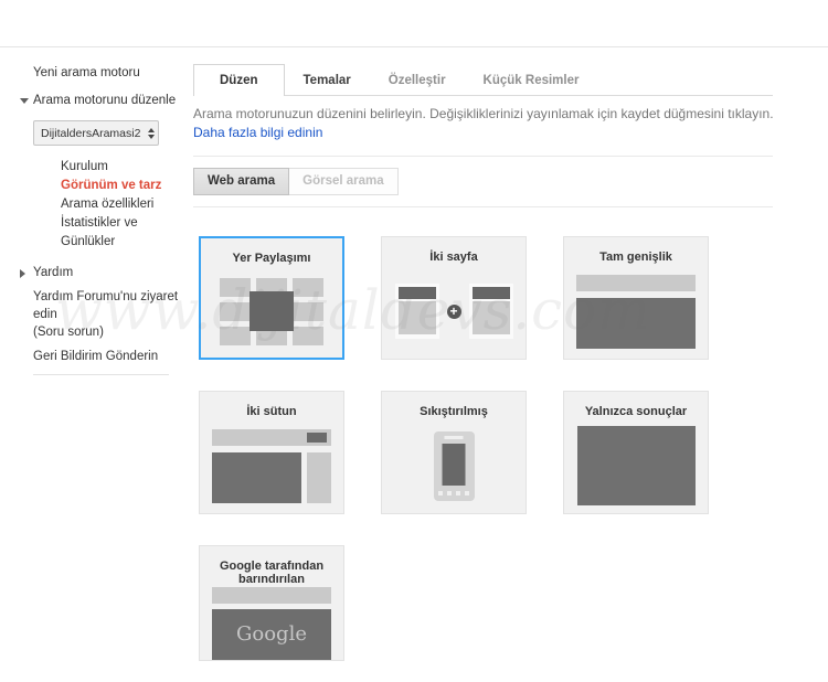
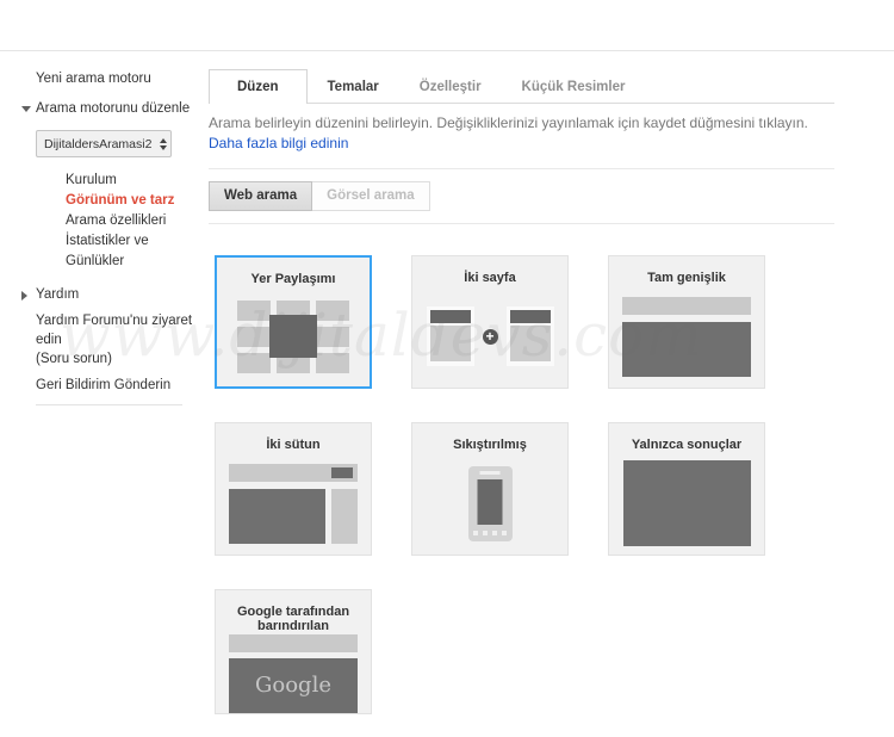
  www.dijitaldevs.com
  Yeni arama motoru
  Arama motorunu düzenle
  DijitaldersAramasi2
  Kurulum
  Görünüm ve tarz
  Arama özellikleri
  İstatistikler ve Günlükler
  Yardım
  Yardım Forumu'nu ziyaret edin
  (Soru sorun)
  Geri Bildirim Gönderin
  Düzen
  Temalar
  Özelleştir
  Küçük Resimler
- Arama motorunuzun düzenini belirleyin. Değişikliklerinizi yayınlamak için kaydet düğmesini tıklayın.
+ Arama belirleyin düzenini belirleyin. Değişikliklerinizi yayınlamak için kaydet düğmesini tıklayın.
  Daha fazla bilgi edinin
  Web arama
  Görsel arama
  Yer Paylaşımı
  İki sayfa
  Tam genişlik
  İki sütun
  Sıkıştırılmış
  Yalnızca sonuçlar
  Google tarafından barındırılan
  Google
